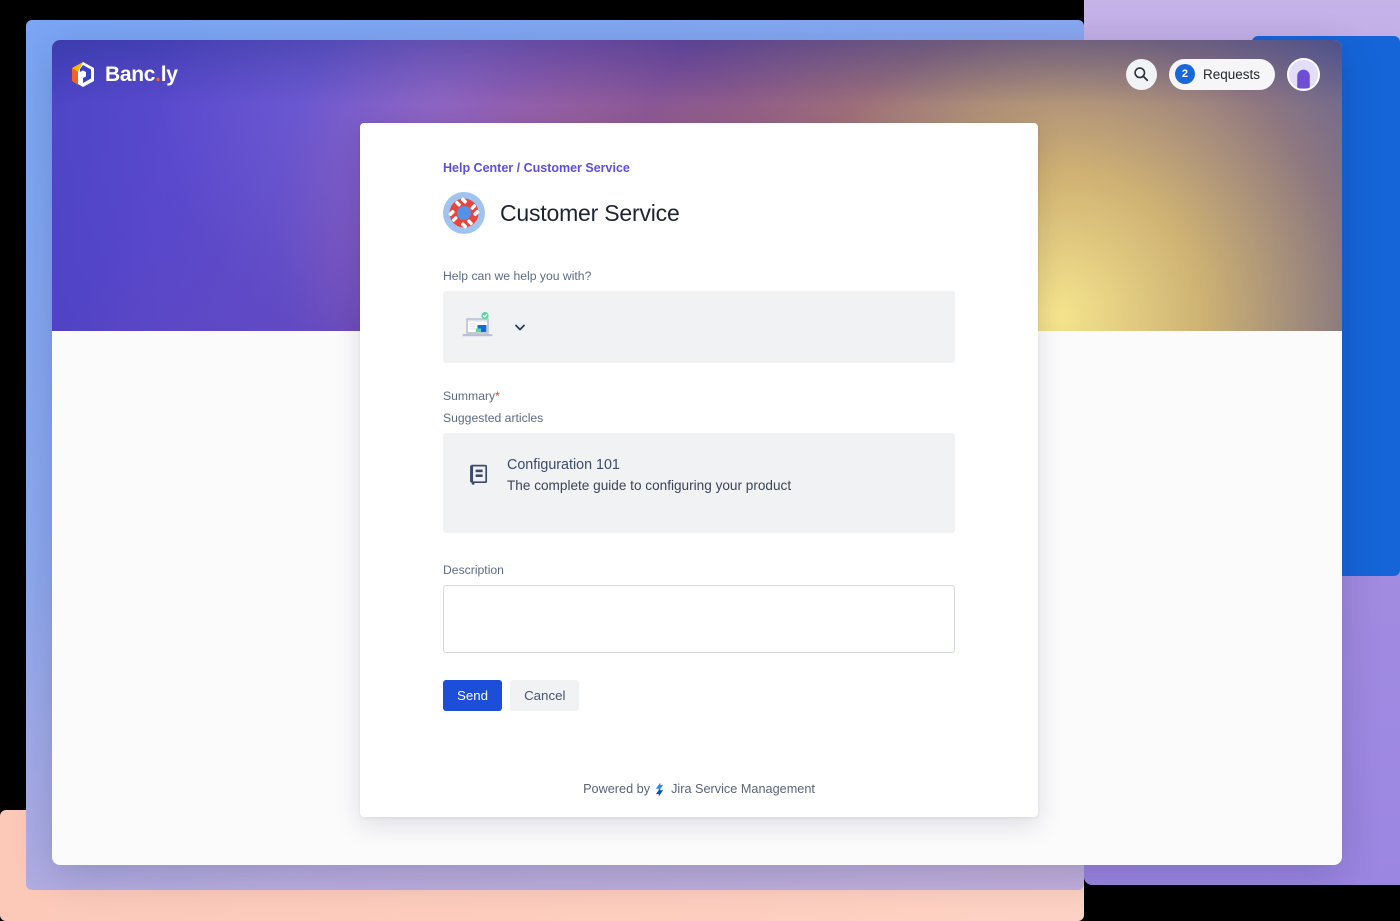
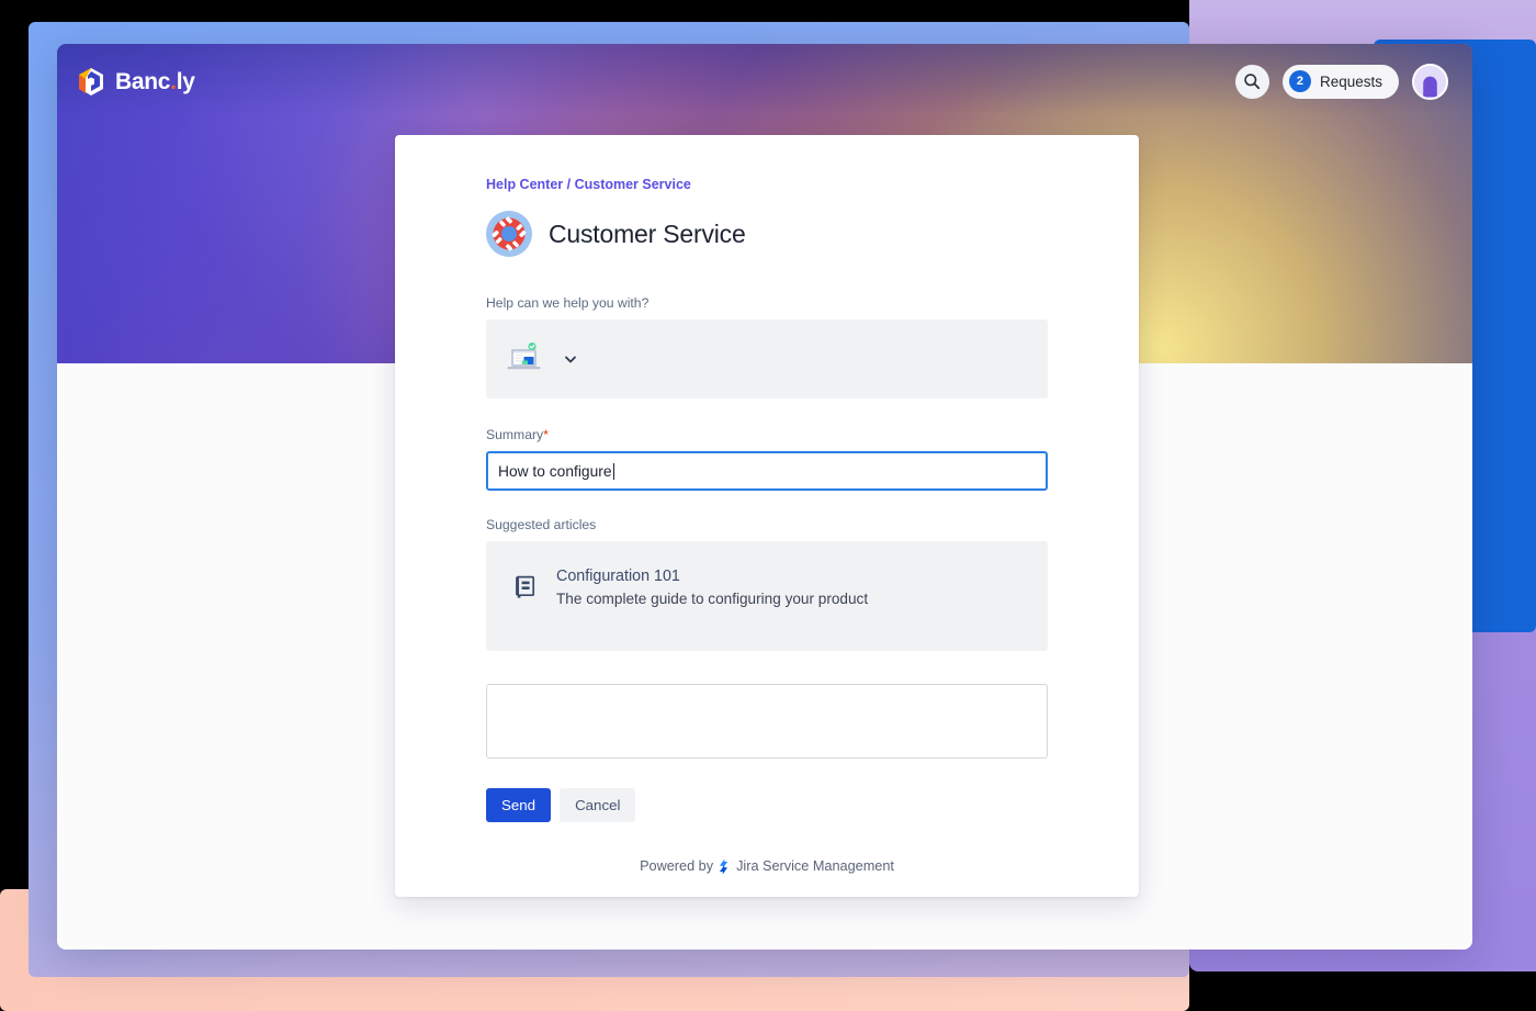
  Banc.ly
  2
  Requests
  Help Center / Customer Service
  Customer Service
  Help can we help you with?
  Summary*
+ How to configure
  Suggested articles
  Configuration 101
  The complete guide to configuring your product
- Description
  Send
  Cancel
  Powered by
  Jira Service Management
